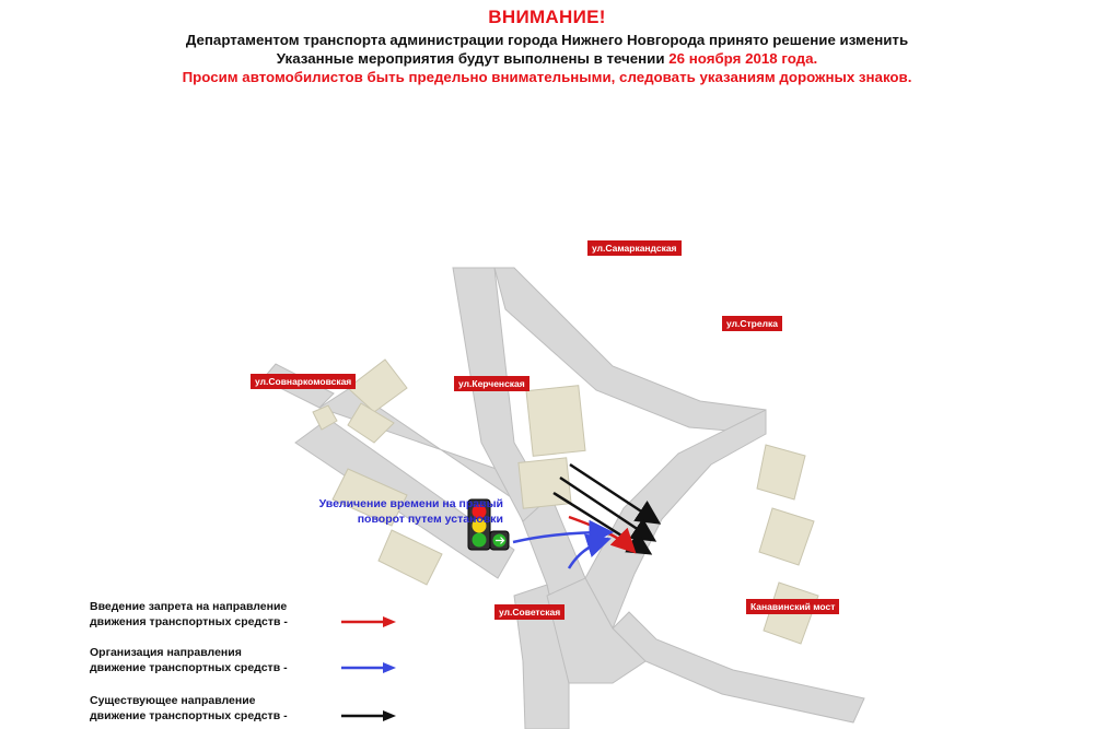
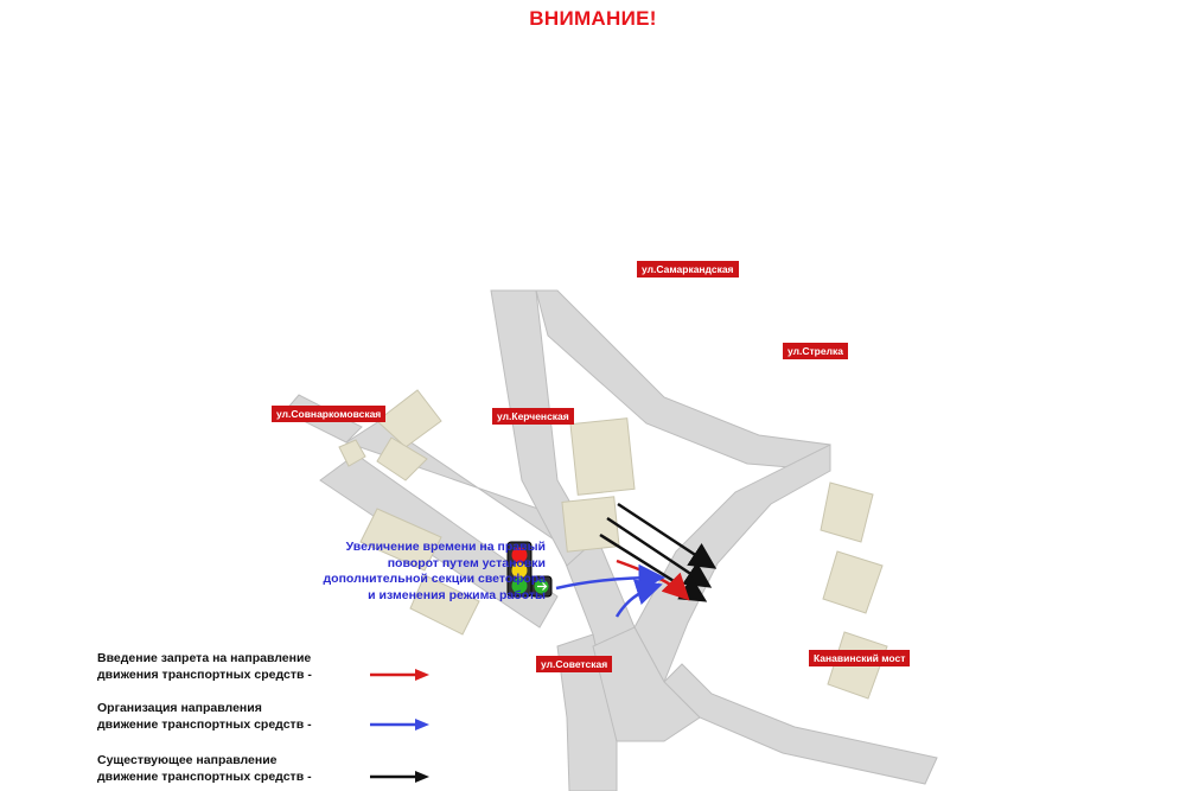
  ВНИМАНИЕ!
- Департаментом транспорта администрации города Нижнего Новгорода принято решение изменить
- Указанные мероприятия будут выполнены в течении 26 ноября 2018 года.
- Просим автомобилистов быть предельно внимательными, следовать указаниям дорожных знаков.
  ул.Самаркандская
  ул.Стрелка
  ул.Совнаркомовская
  ул.Керченская
  ул.Советская
  Канавинский мост
  Увеличение времени на правый
  поворот путем установки
+ дополнительной секции светофора
+ и изменения режима работы
  Введение запрета на направление
  движения транспортных средств -
  Организация направления
  движение транспортных средств -
  Существующее направление
  движение транспортных средств -
